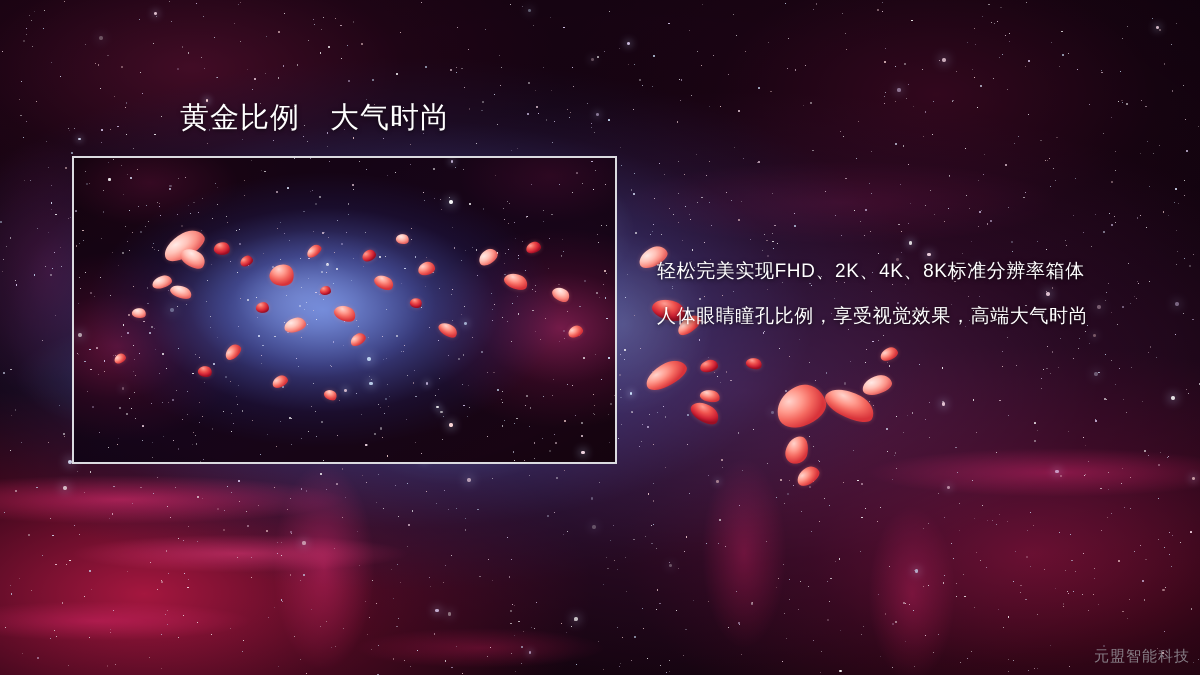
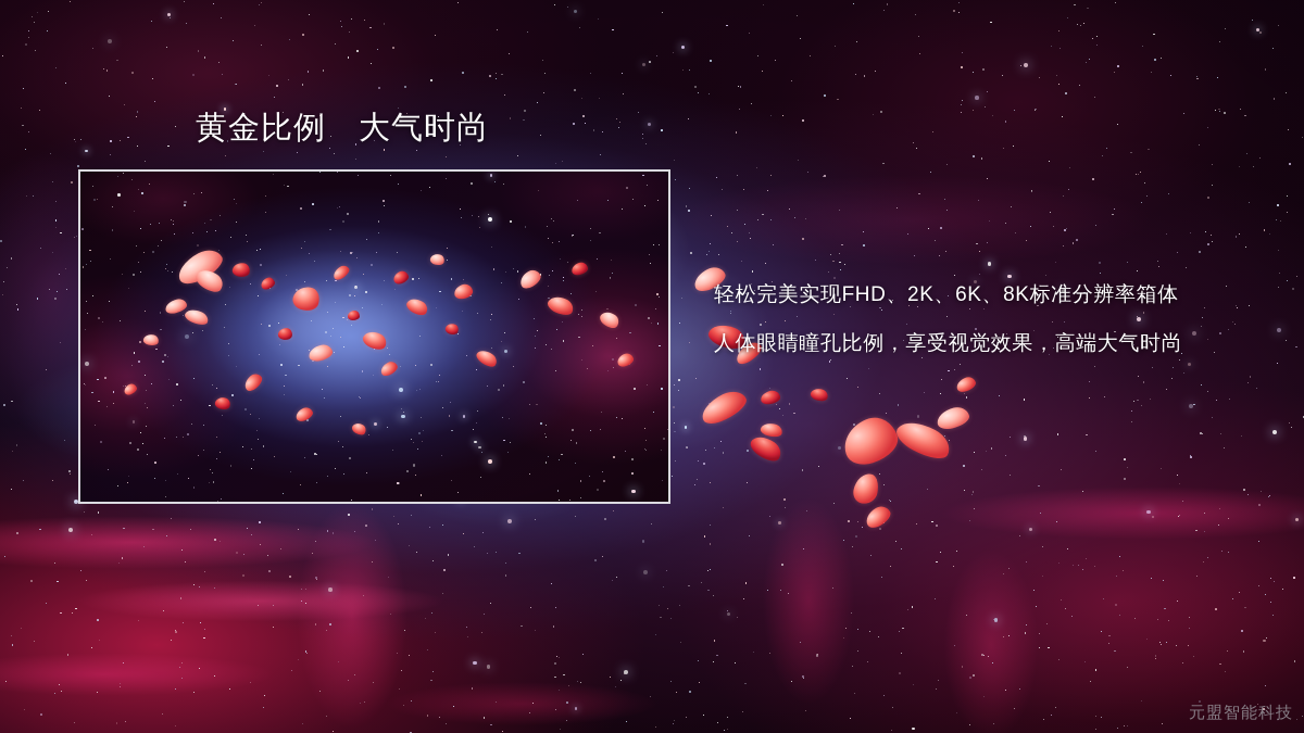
  黄金比例 大气时尚
- 轻松完美实现FHD、2K、4K、8K标准分辨率箱体
+ 轻松完美实现FHD、2K、6K、8K标准分辨率箱体
  人体眼睛瞳孔比例，享受视觉效果，高端大气时尚
  元盟智能科技
